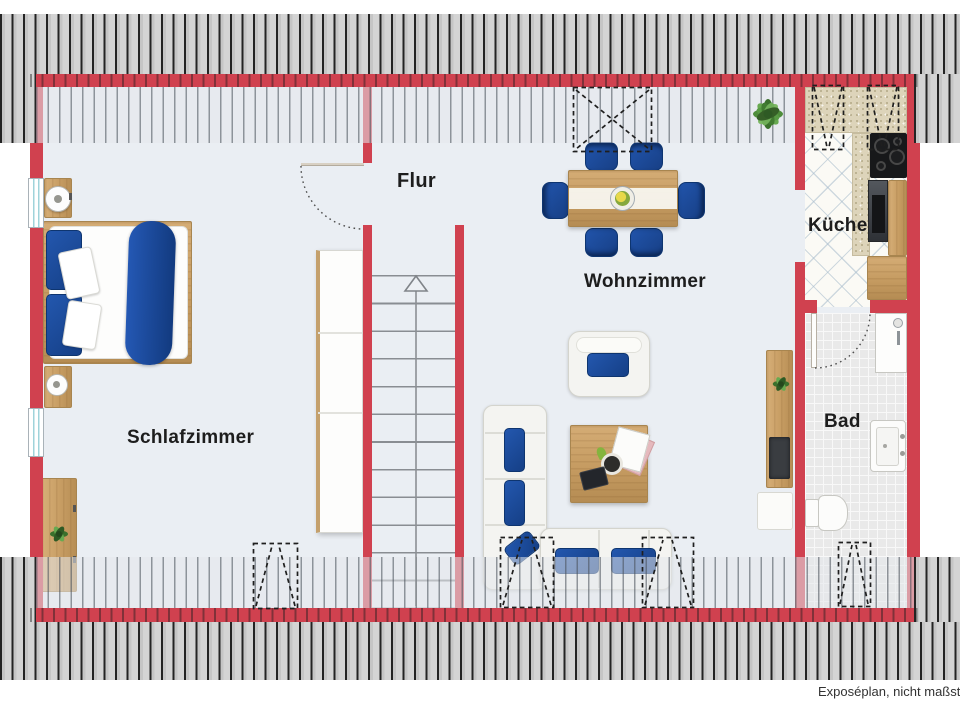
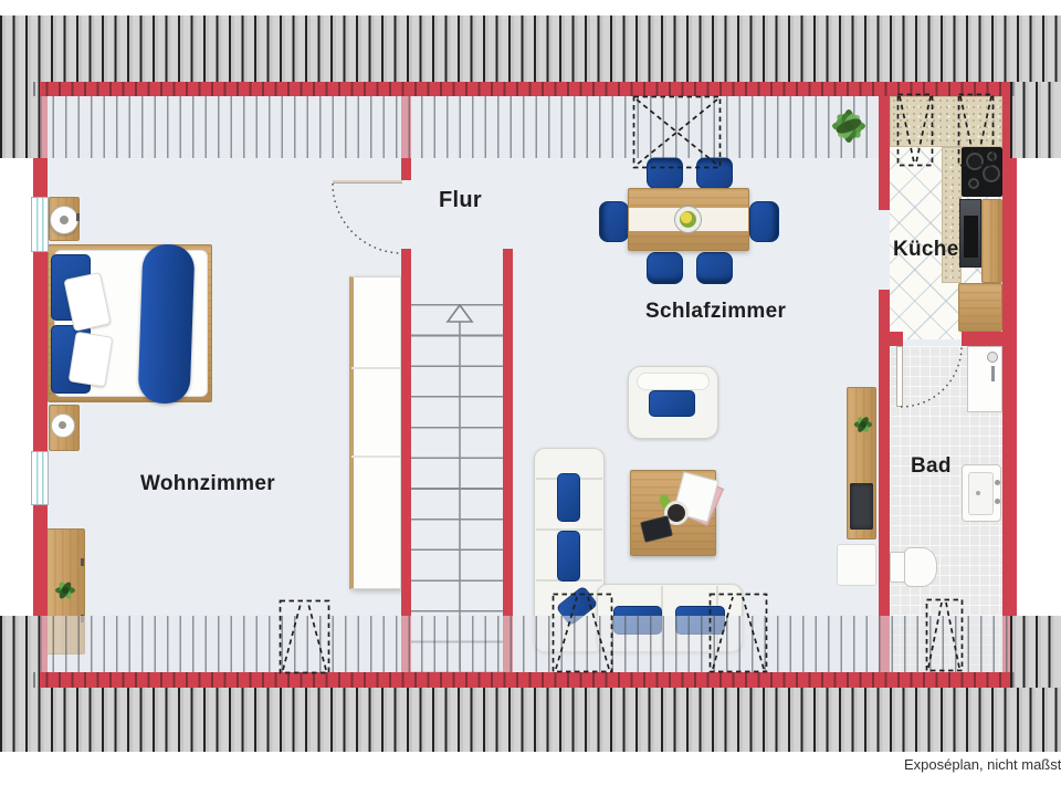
- Schlafzimmer
+ Wohnzimmer
  Flur
- Wohnzimmer
+ Schlafzimmer
  Küche
  Bad
  Exposéplan, nicht maßst
